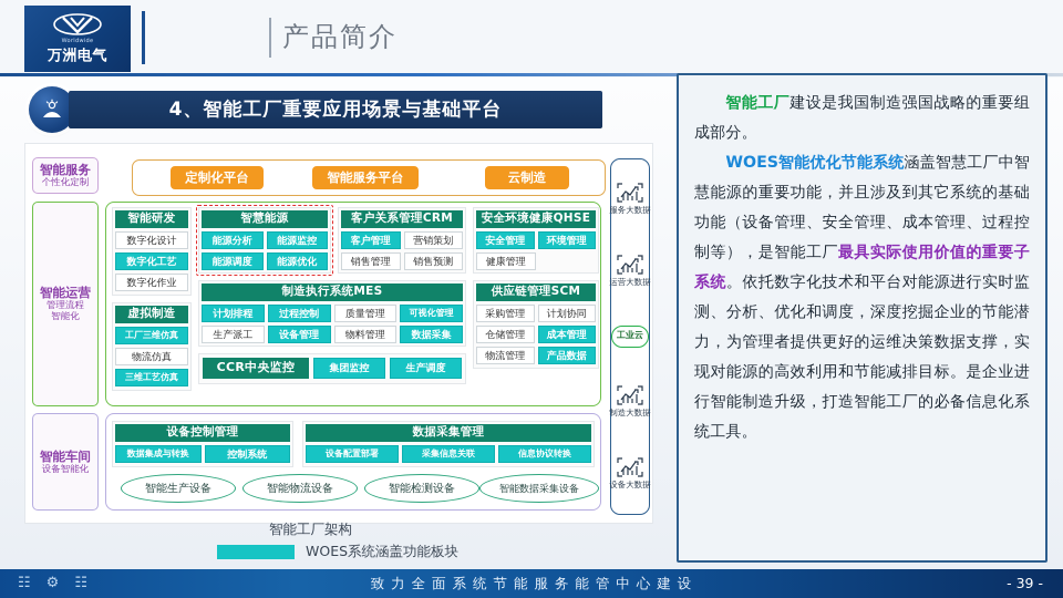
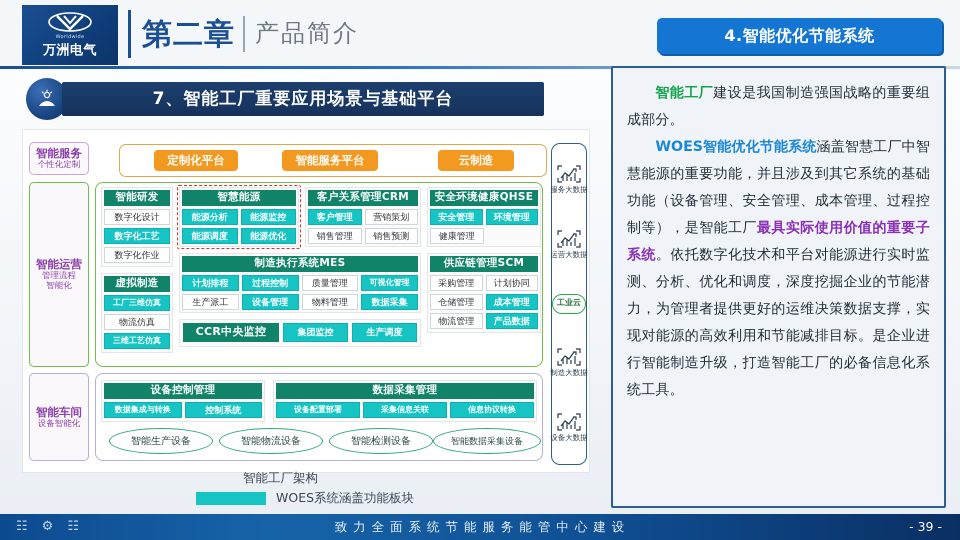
  万洲电气
+ 第二章
  产品简介
- 4、智能工厂重要应用场景与基础平台
+ 7、智能工厂重要应用场景与基础平台
+ 4.智能优化节能系统
  智能工厂建设是我国制造强国战略的重要组成部分。
  WOES智能优化节能系统涵盖智慧工厂中智慧能源的重要功能，并且涉及到其它系统的基础功能（设备管理、安全管理、成本管理、过程控制等），是智能工厂最具实际使用价值的重要子系统。依托数字化技术和平台对能源进行实时监测、分析、优化和调度，深度挖掘企业的节能潜力，为管理者提供更好的运维决策数据支撑，实现对能源的高效利用和节能减排目标。是企业进行智能制造升级，打造智能工厂的必备信息化系统工具。
  智能服务
  个性化定制
  智能运营
  管理流程
  智能化
  智能车间
  设备智能化
  定制化平台
  智能服务平台
  云制造
  智能研发
  数字化设计
  数字化工艺
  数字化作业
  虚拟制造
  工厂三维仿真
  物流仿真
  三维工艺仿真
  智慧能源
  能源分析
  能源监控
  能源调度
  能源优化
  客户关系管理CRM
  客户管理
  营销策划
  销售管理
  销售预测
  安全环境健康QHSE
  安全管理
  环境管理
  健康管理
  制造执行系统MES
  计划排程
  过程控制
  质量管理
  可视化管理
  生产派工
  设备管理
  物料管理
  数据采集
  供应链管理SCM
  采购管理
  计划协同
  仓储管理
  成本管理
  物流管理
  产品数据
  CCR中央监控
  集团监控
  生产调度
  设备控制管理
  数据集成与转换
  控制系统
  数据采集管理
  设备配置部署
  采集信息关联
  信息协议转换
  智能生产设备
  智能物流设备
  智能检测设备
  智能数据采集设备
  服务大数据
  运营大数据
  工业云
  制造大数据
  设备大数据
  智能工厂架构
  WOES系统涵盖功能板块
  致 力 全 面 系 统 节 能 服 务 能 管 中 心 建 设
  ☷
  ⚙
  ☷
  - 39 -
